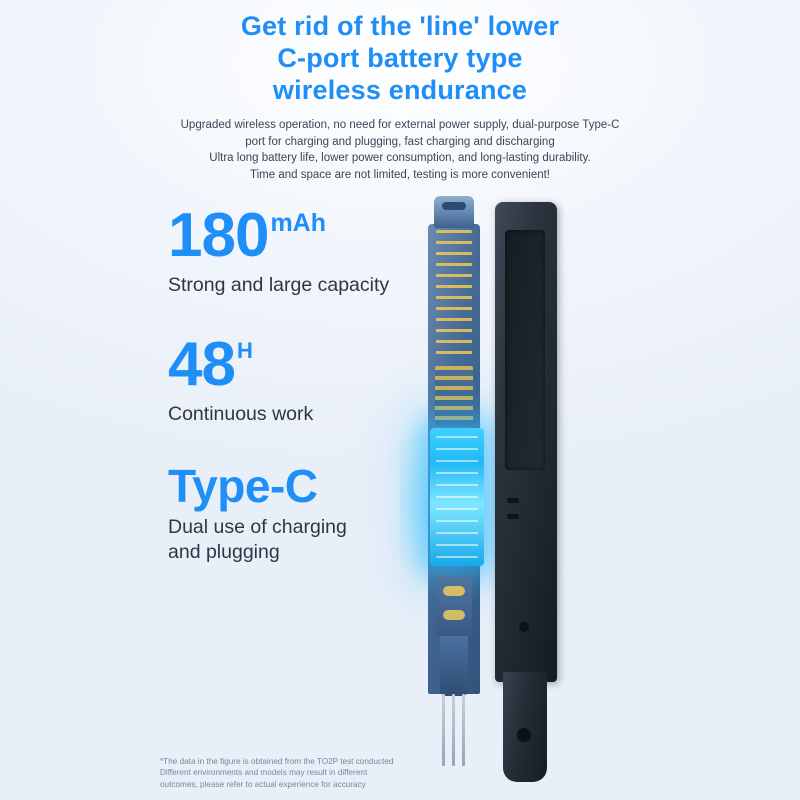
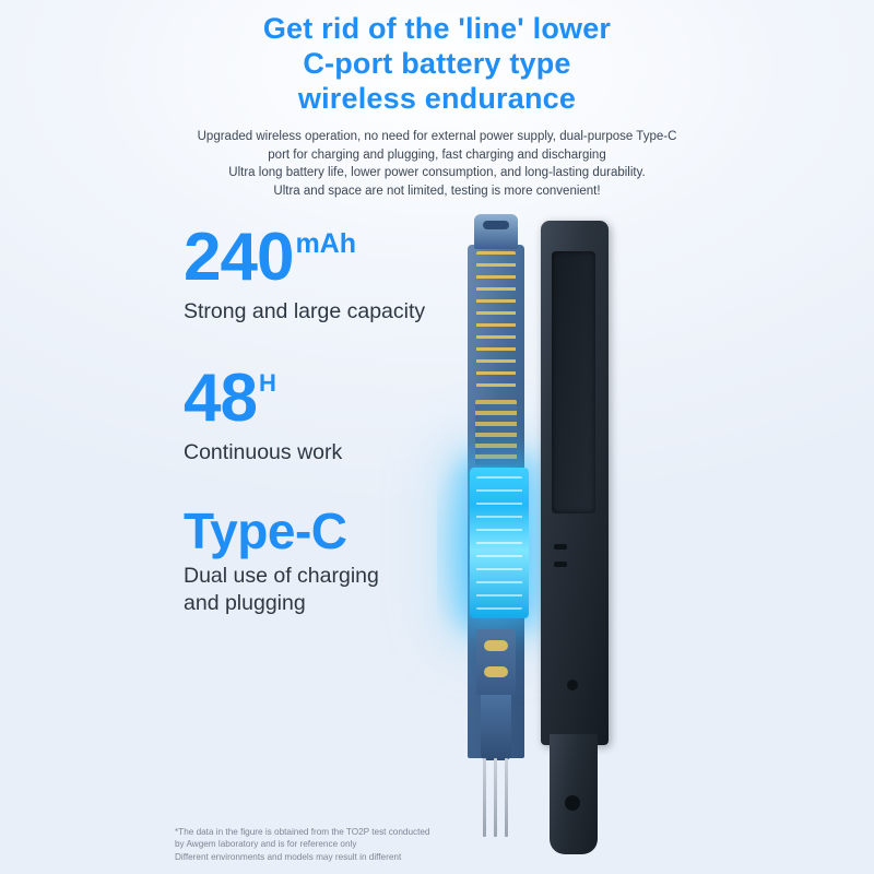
  Get rid of the 'line' lower
  C-port battery type
  wireless endurance
  Upgraded wireless operation, no need for external power supply, dual-purpose Type-C
  port for charging and plugging, fast charging and discharging
  Ultra long battery life, lower power consumption, and long-lasting durability.
- Time and space are not limited, testing is more convenient!
+ Ultra and space are not limited, testing is more convenient!
- 180
+ 240
  mAh
  Strong and large capacity
  48
  H
  Continuous work
  Type-C
  Dual use of charging
  and plugging
  *The data in the figure is obtained from the TO2P test conducted
+ by Awgem laboratory and is for reference only
  Different environments and models may result in different
- outcomes, please refer to actual experience for accuracy
